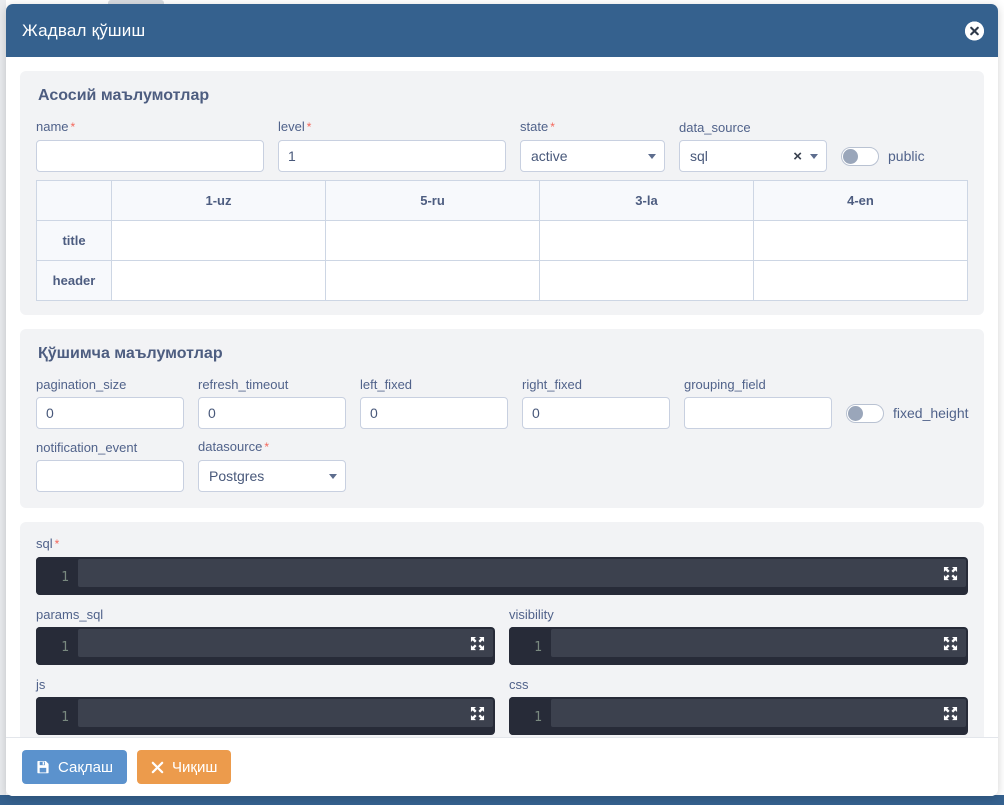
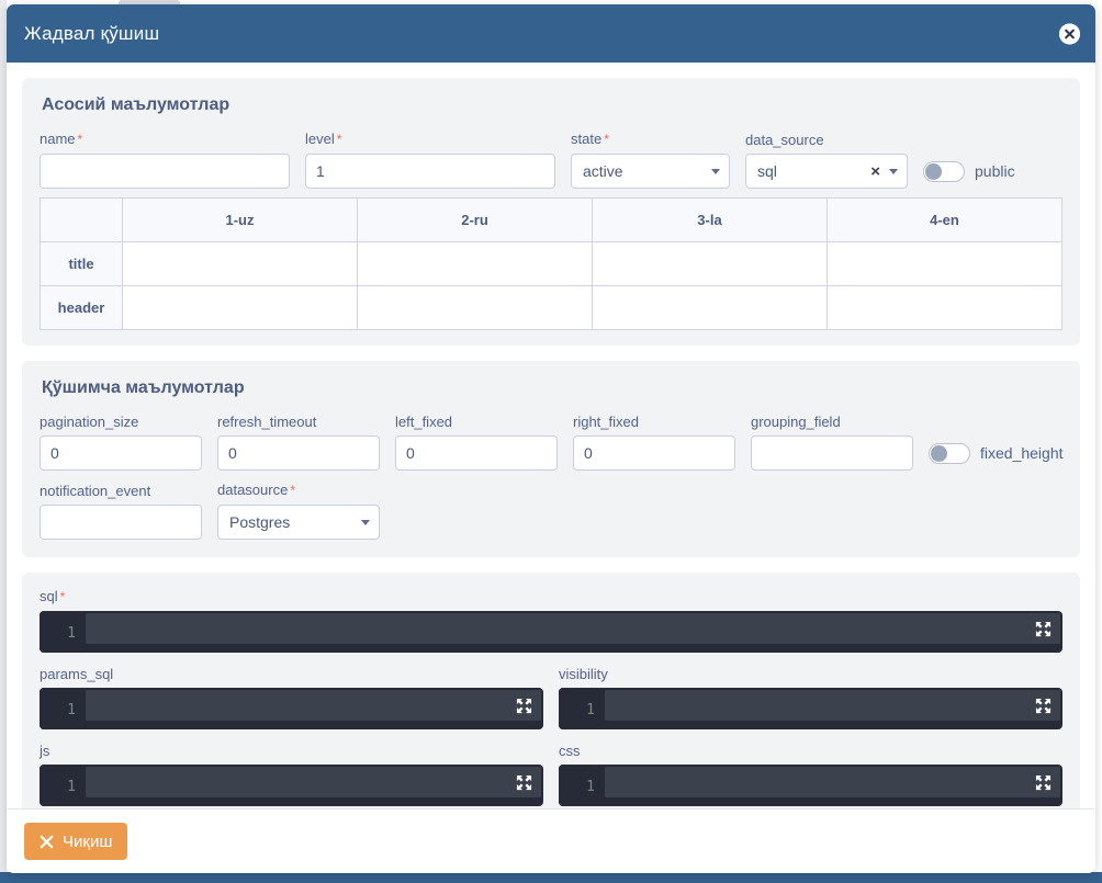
  Жадвал қўшиш
  Асосий маълумотлар
  name *
  level *
  1
  state *
  active
  data_source
  sql
  ×
  public
- 	1-uz	5-ru	3-la	4-en
+ 	1-uz	2-ru	3-la	4-en
  title
  header
  Қўшимча маълумотлар
  pagination_size
  0
  refresh_timeout
  0
  left_fixed
  0
  right_fixed
  0
  grouping_field
  fixed_height
  notification_event
  datasource *
  Postgres
  sql *
  1
  params_sql
  1
  visibility
  1
  js
  1
  css
  1
- Сақлаш
  Чиқиш
